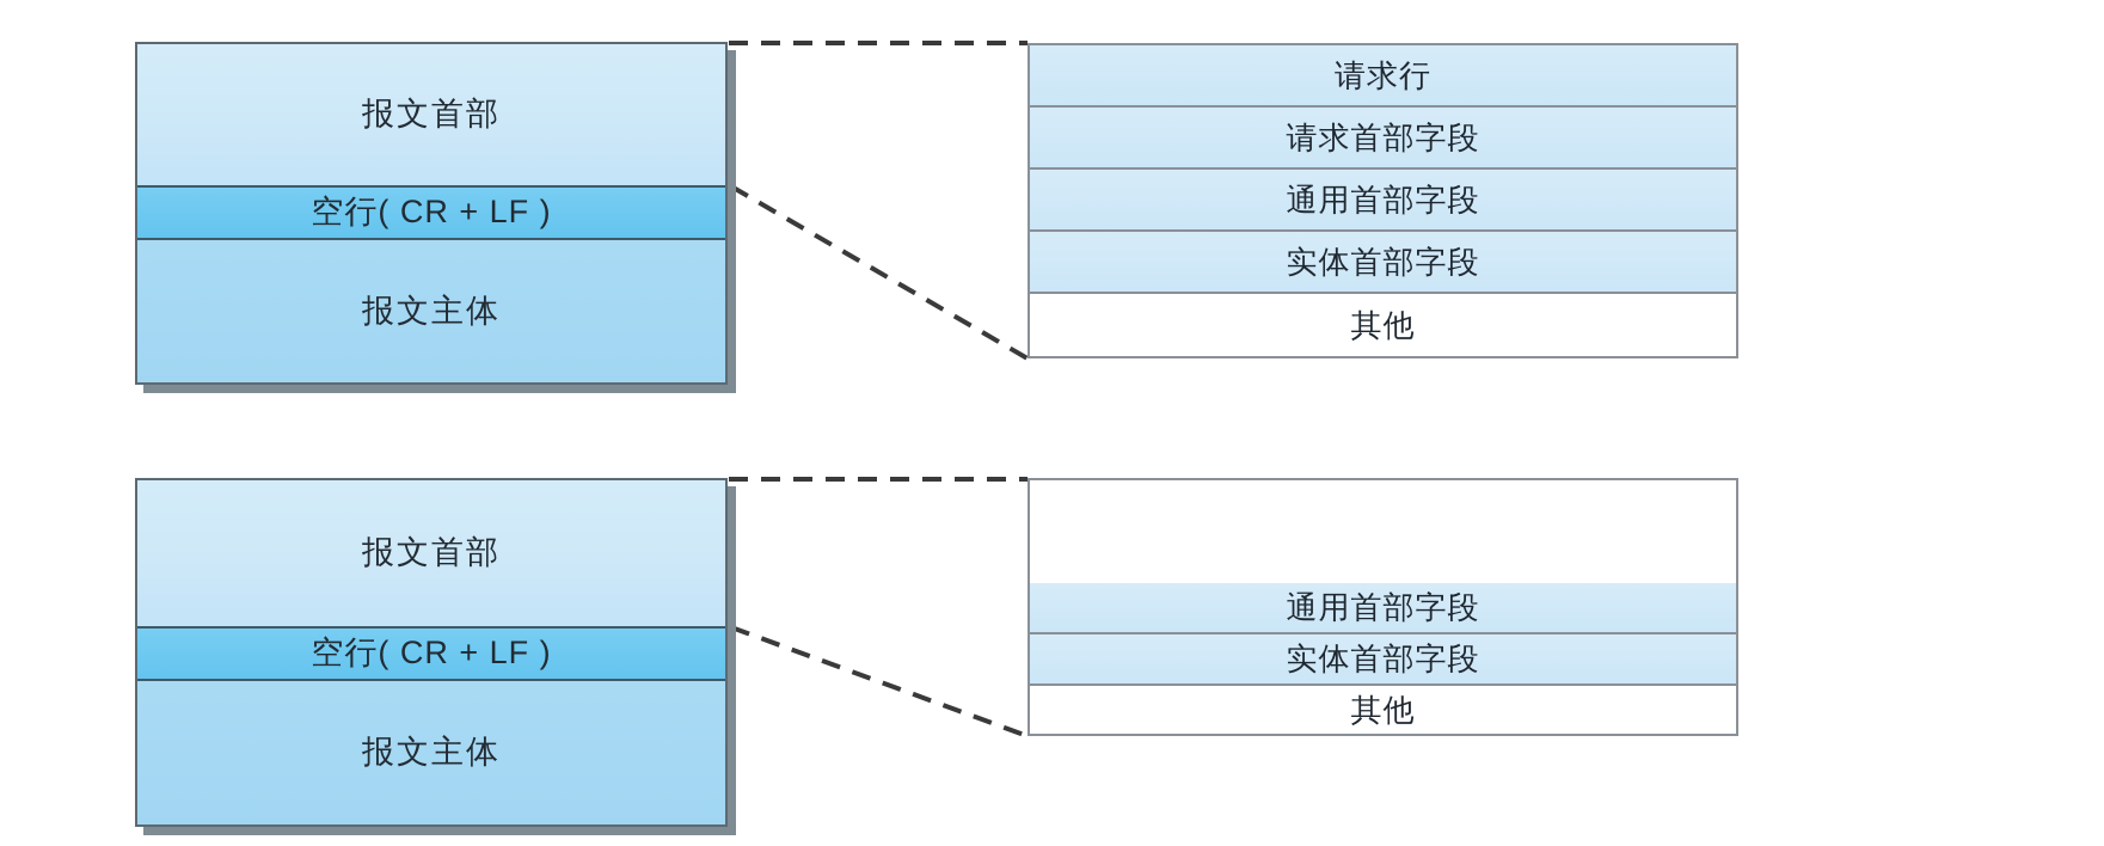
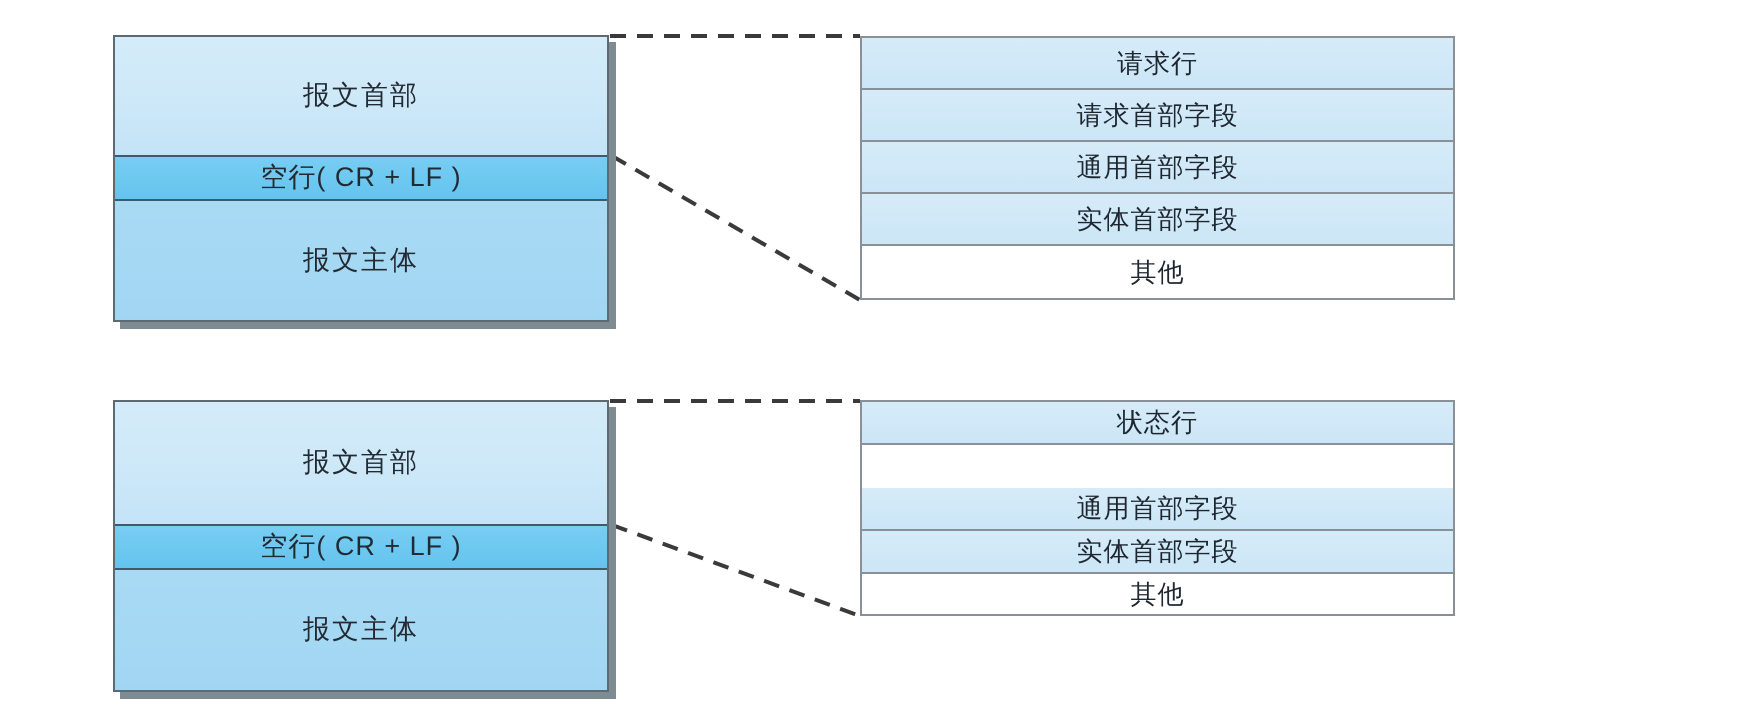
  报文首部
  空行( CR + LF )
  报文主体
  请求行
  请求首部字段
  通用首部字段
  实体首部字段
  其他
  报文首部
  空行( CR + LF )
  报文主体
+ 状态行
  通用首部字段
  实体首部字段
  其他
